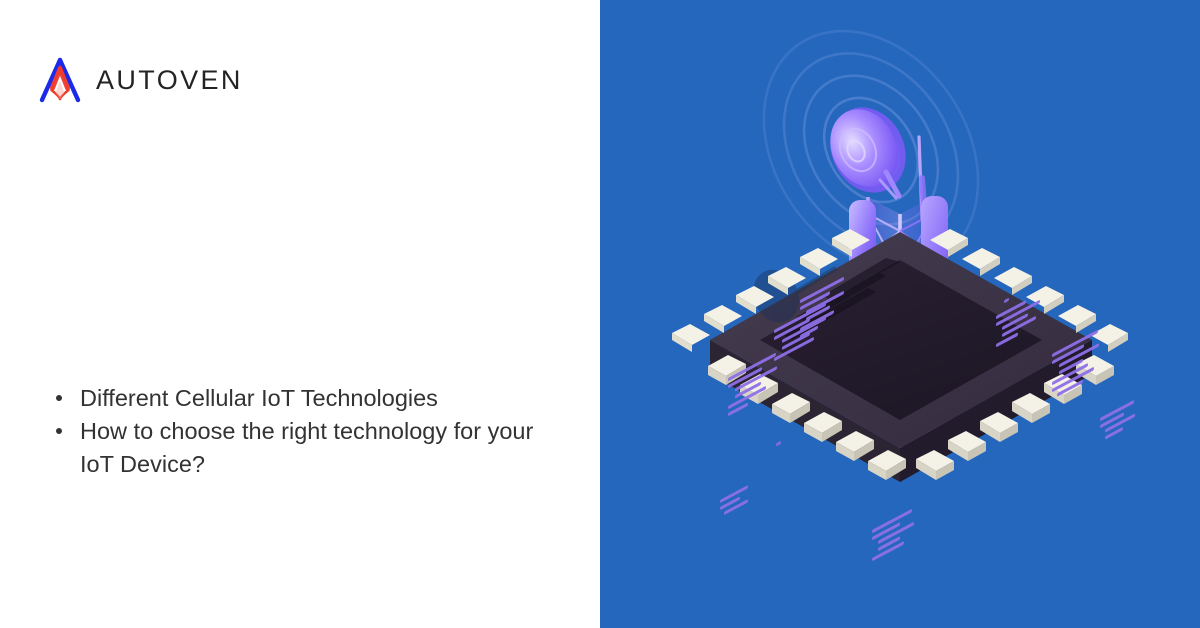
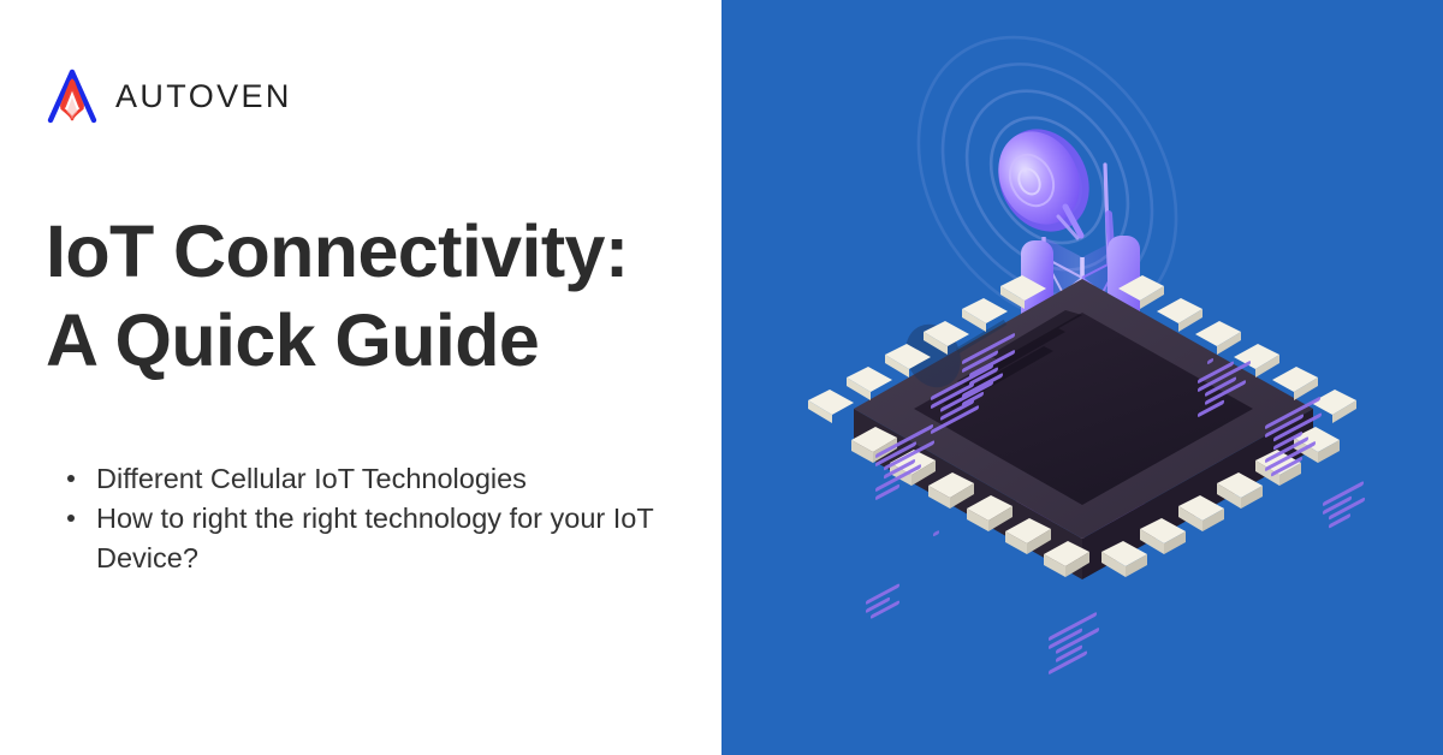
  AUTOVEN
+ IoT Connectivity:
+ A Quick Guide
  Different Cellular IoT Technologies
- How to choose the right technology for your IoT Device?
+ How to right the right technology for your IoT Device?
